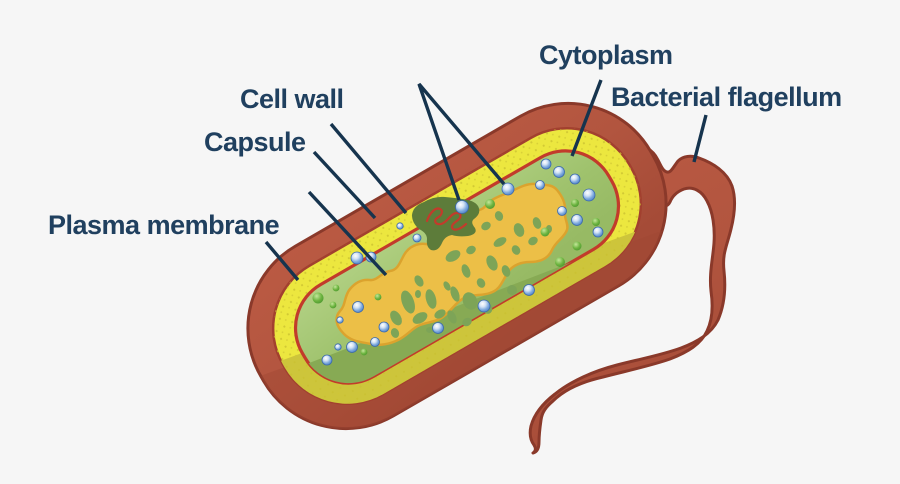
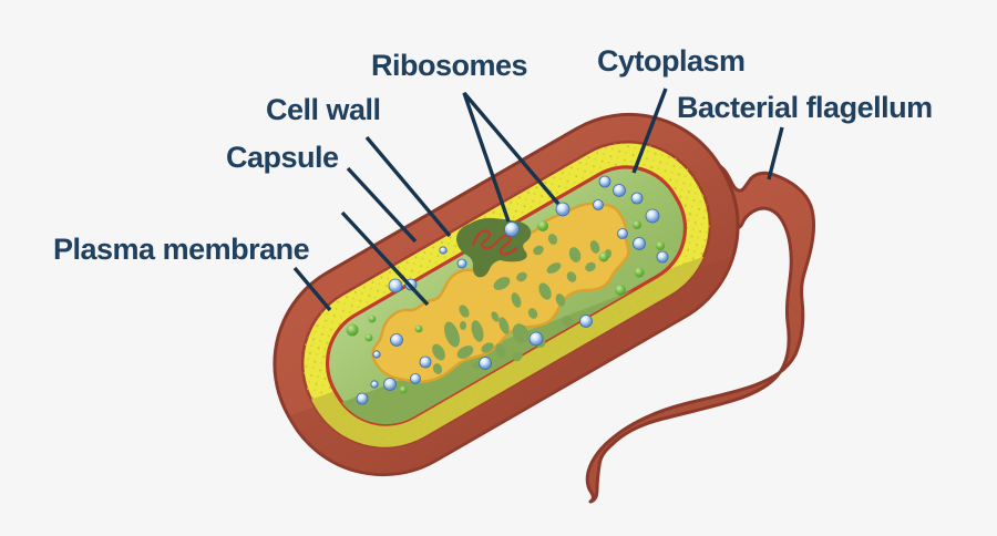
+ Ribosomes
  Cytoplasm
  Bacterial flagellum
  Cell wall
  Capsule
  Plasma membrane
